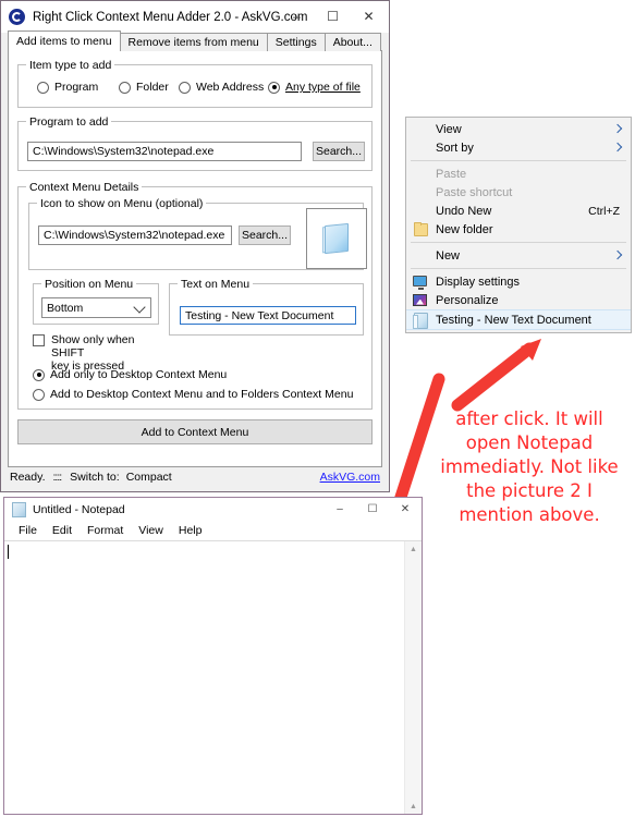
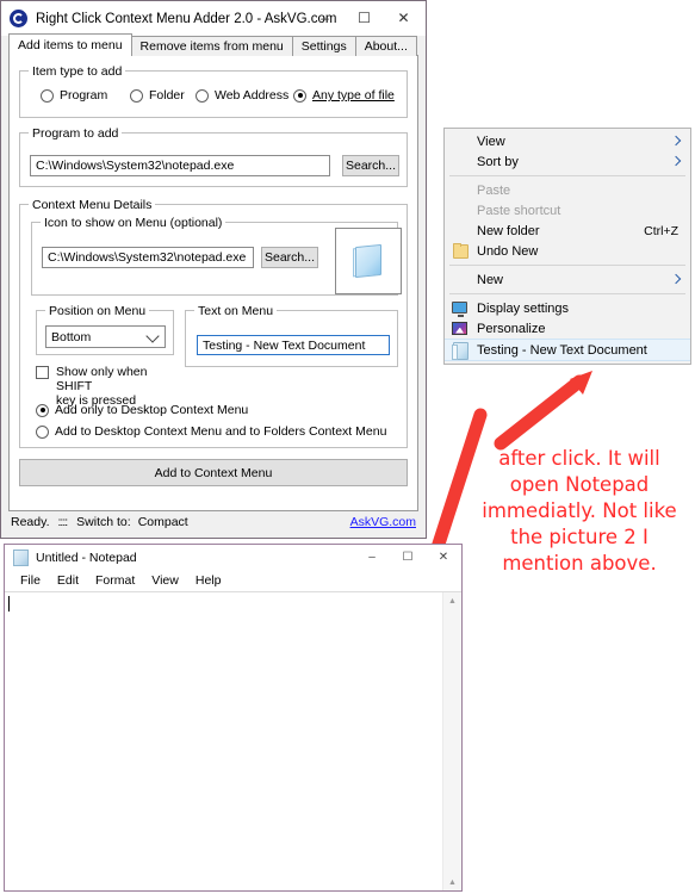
  Right Click Context Menu Adder 2.0 - AskVG.com
  –
  ☐
  ✕
  Add items to menu
  Remove items from menu
  Settings
  About...
  Item type to add
  Program
  Folder
  Web Address
  Any type of file
  Program to add
  C:\Windows\System32\notepad.exe
  Search...
  Context Menu Details
  Icon to show on Menu (optional)
  C:\Windows\System32\notepad.exe
  Search...
  Position on Menu
  Bottom
  Text on Menu
  Testing - New Text Document
  Show only when SHIFT
  key is pressed
  Add only to Desktop Context Menu
  Add to Desktop Context Menu and to Folders Context Menu
  Add to Context Menu
  Ready.
  ::::
  Switch to:
  Compact
  AskVG.com
  View
  Sort by
  Paste
  Paste shortcut
- Undo New
+ New folder
  Ctrl+Z
- New folder
+ Undo New
  New
  Display settings
  Personalize
  Testing - New Text Document
  after click. It will open Notepad immediatly. Not like the picture 2 I mention above.
  Untitled - Notepad
  –
  ☐
  ✕
  File
  Edit
  Format
  View
  Help
